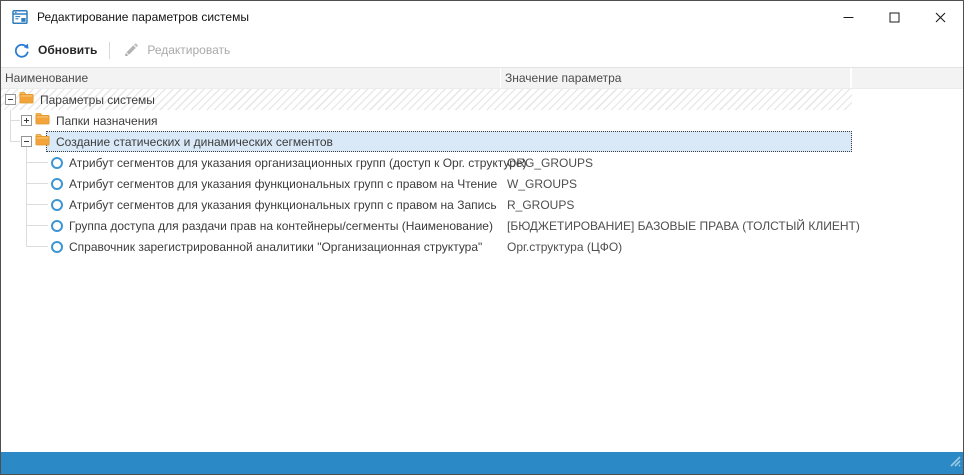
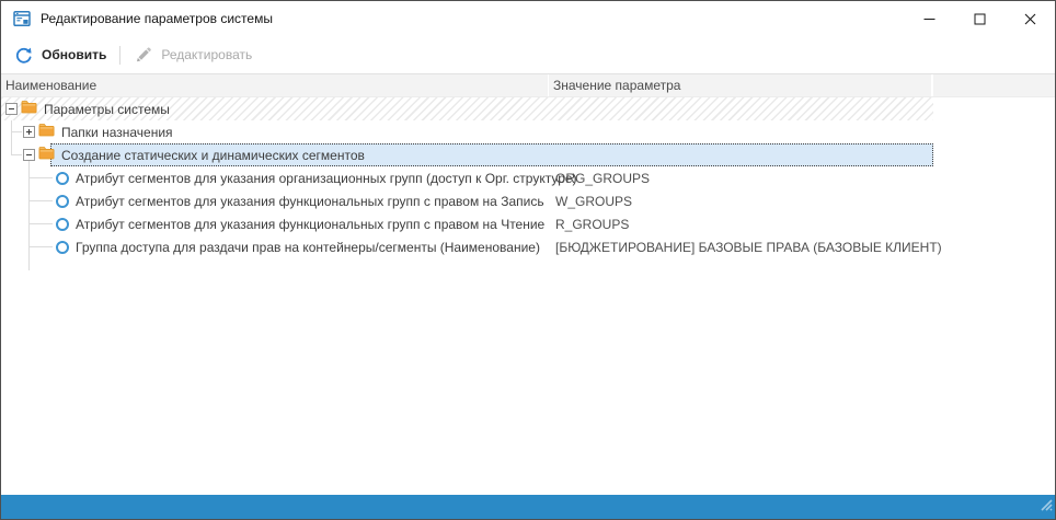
  Редактирование параметров системы
  Обновить
  Редактировать
  Наименование
  Значение параметра
  Параметры системы
  Папки назначения
  Создание статических и динамических сегментов
  Атрибут сегментов для указания организационных групп (доступ к Орг. структуре)
  ORG_GROUPS
- Атрибут сегментов для указания функциональных групп с правом на Чтение
+ Атрибут сегментов для указания функциональных групп с правом на Запись
  W_GROUPS
- Атрибут сегментов для указания функциональных групп с правом на Запись
+ Атрибут сегментов для указания функциональных групп с правом на Чтение
  R_GROUPS
  Группа доступа для раздачи прав на контейнеры/сегменты (Наименование)
- [БЮДЖЕТИРОВАНИЕ] БАЗОВЫЕ ПРАВА (ТОЛСТЫЙ КЛИЕНТ)
+ [БЮДЖЕТИРОВАНИЕ] БАЗОВЫЕ ПРАВА (БАЗОВЫЕ КЛИЕНТ)
- Справочник зарегистрированной аналитики "Организационная структура"
- Орг.структура (ЦФО)
